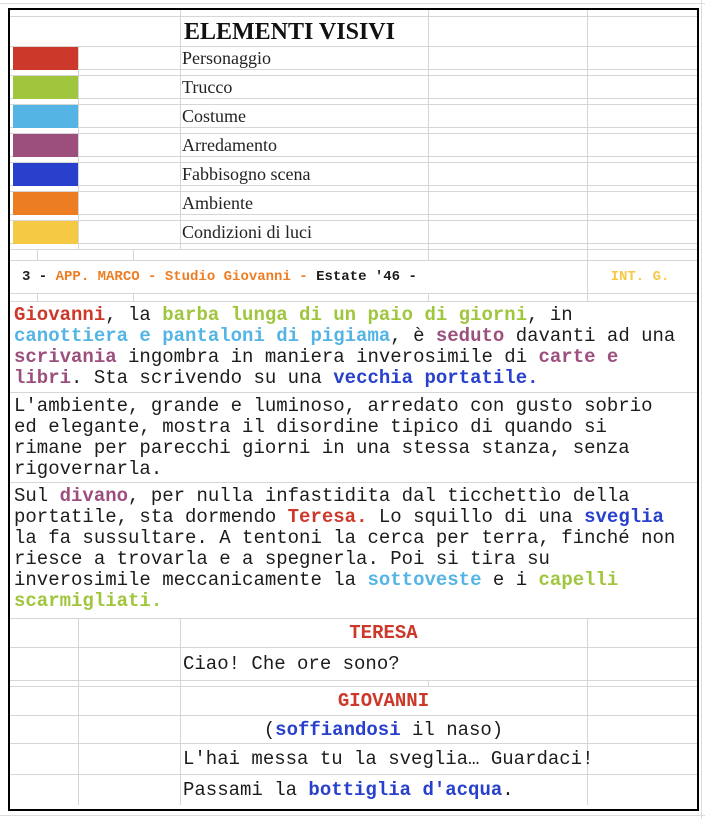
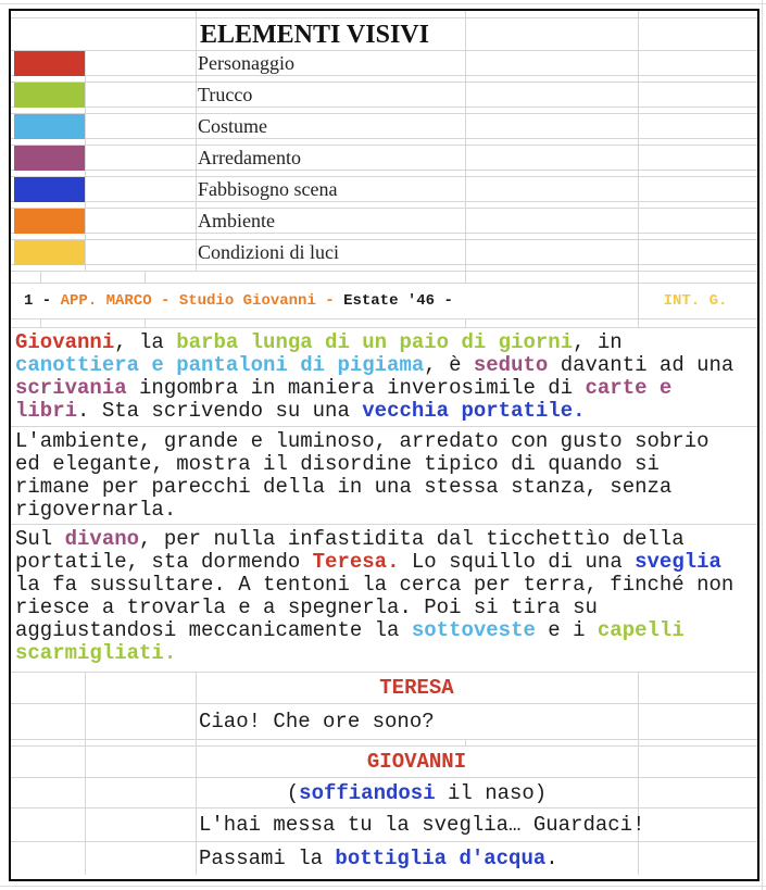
  ELEMENTI VISIVI
  Personaggio
  Trucco
  Costume
  Arredamento
  Fabbisogno scena
  Ambiente
  Condizioni di luci
- 3 - APP. MARCO - Studio Giovanni - Estate '46 -
+ 1 - APP. MARCO - Studio Giovanni - Estate '46 -
  INT. G.
  Giovanni, la barba lunga di un paio di giorni, in canottiera e pantaloni di pigiama, è seduto davanti ad una scrivania ingombra in maniera inverosimile di carte e libri. Sta scrivendo su una vecchia portatile.
- L'ambiente, grande e luminoso, arredato con gusto sobrio ed elegante, mostra il disordine tipico di quando si rimane per parecchi giorni in una stessa stanza, senza rigovernarla.
+ L'ambiente, grande e luminoso, arredato con gusto sobrio ed elegante, mostra il disordine tipico di quando si rimane per parecchi della in una stessa stanza, senza rigovernarla.
- Sul divano, per nulla infastidita dal ticchettìo della portatile, sta dormendo Teresa. Lo squillo di una sveglia la fa sussultare. A tentoni la cerca per terra, finché non riesce a trovarla e a spegnerla. Poi si tira su inverosimile meccanicamente la sottoveste e i capelli scarmigliati.
+ Sul divano, per nulla infastidita dal ticchettìo della portatile, sta dormendo Teresa. Lo squillo di una sveglia la fa sussultare. A tentoni la cerca per terra, finché non riesce a trovarla e a spegnerla. Poi si tira su aggiustandosi meccanicamente la sottoveste e i capelli scarmigliati.
  TERESA
  Ciao! Che ore sono?
  GIOVANNI
  (soffiandosi il naso)
  L'hai messa tu la sveglia… Guardaci!
  Passami la bottiglia d'acqua.
